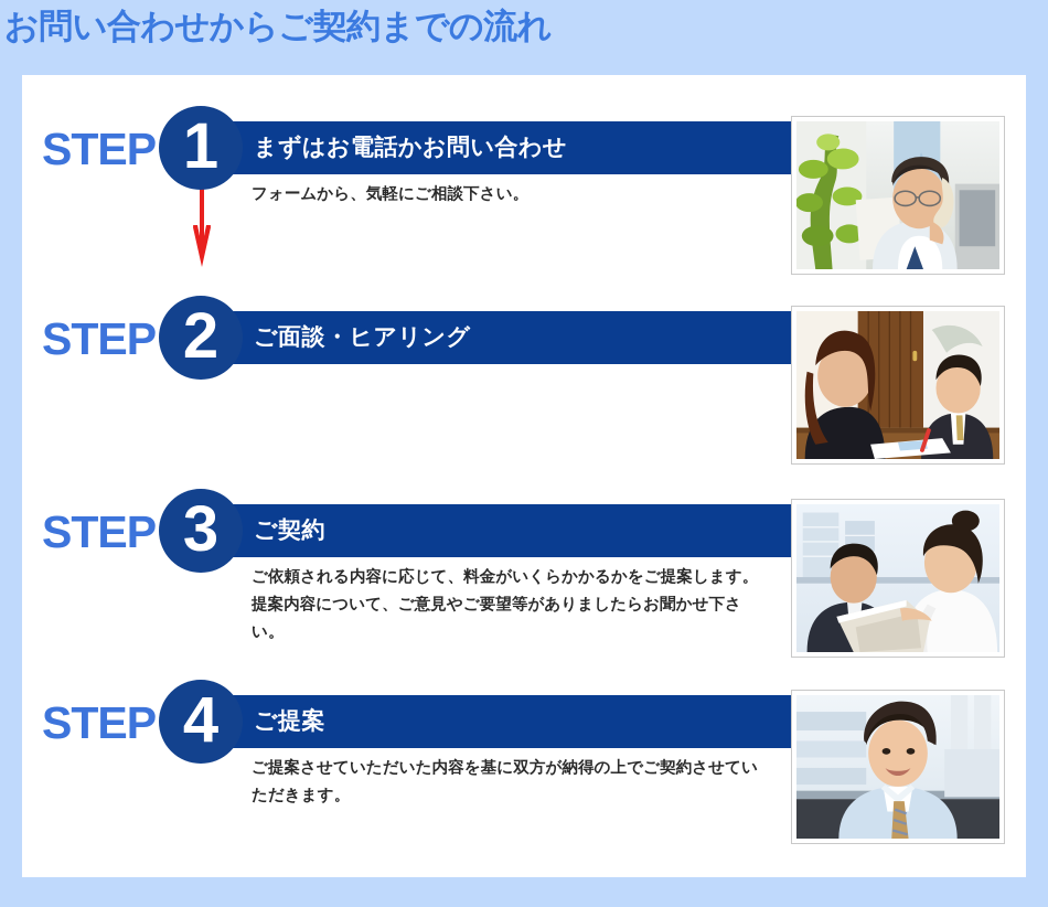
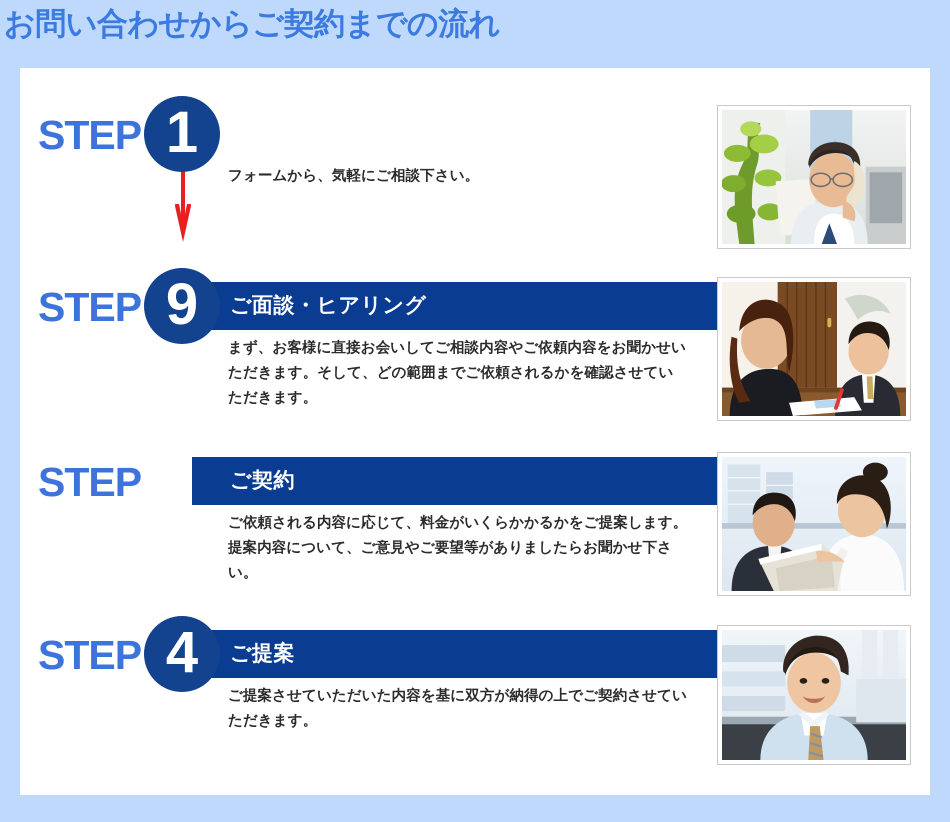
  お問い合わせからご契約までの流れ
  STEP
  1
- まずはお電話かお問い合わせ
  フォームから、気軽にご相談下さい。
  STEP
- 2
+ 9
  ご面談・ヒアリング
+ まず、お客様に直接お会いしてご相談内容やご依頼内容をお聞かせいただきます。そして、どの範囲までご依頼されるかを確認させていただきます。
  STEP
- 3
  ご契約
  ご依頼される内容に応じて、料金がいくらかかるかをご提案します。提案内容について、ご意見やご要望等がありましたらお聞かせ下さい。
  STEP
  4
  ご提案
  ご提案させていただいた内容を基に双方が納得の上でご契約させていただきます。
